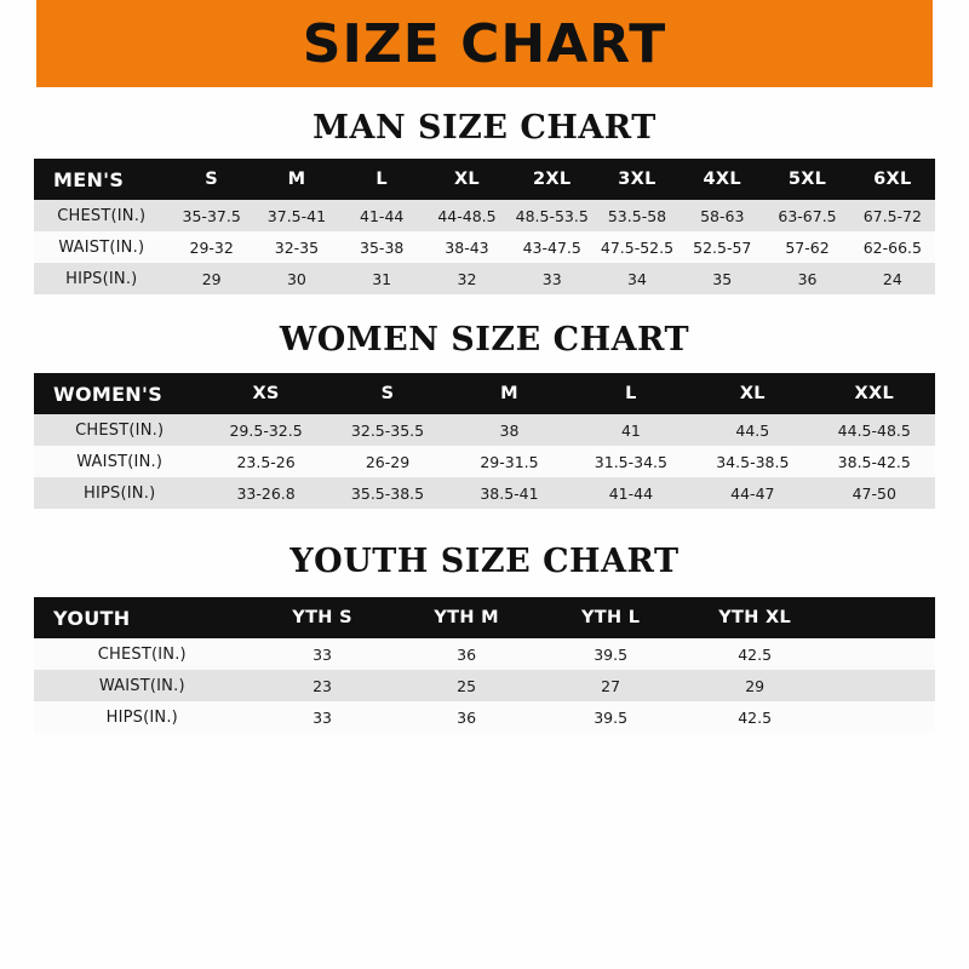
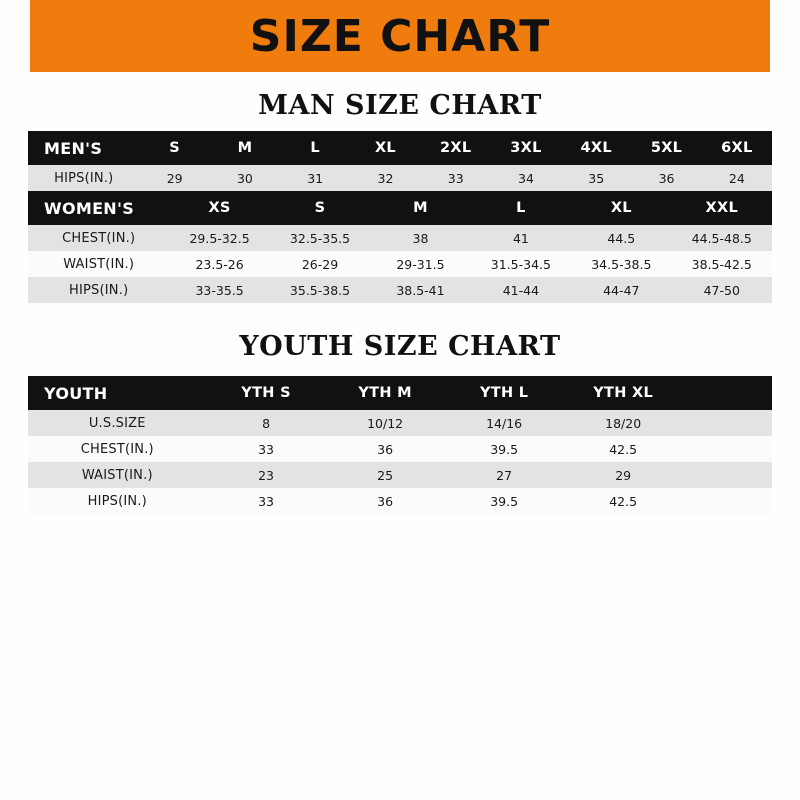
  SIZE CHART
  MAN SIZE CHART
  MEN'S	S	M	L	XL	2XL	3XL	4XL	5XL	6XL
- CHEST(IN.)	35-37.5	37.5-41	41-44	44-48.5	48.5-53.5	53.5-58	58-63	63-67.5	67.5-72
- WAIST(IN.)	29-32	32-35	35-38	38-43	43-47.5	47.5-52.5	52.5-57	57-62	62-66.5
  HIPS(IN.)	29	30	31	32	33	34	35	36	24
- WOMEN SIZE CHART
  WOMEN'S	XS	S	M	L	XL	XXL
  CHEST(IN.)	29.5-32.5	32.5-35.5	38	41	44.5	44.5-48.5
  WAIST(IN.)	23.5-26	26-29	29-31.5	31.5-34.5	34.5-38.5	38.5-42.5
- HIPS(IN.)	33-26.8	35.5-38.5	38.5-41	41-44	44-47	47-50
+ HIPS(IN.)	33-35.5	35.5-38.5	38.5-41	41-44	44-47	47-50
  YOUTH SIZE CHART
  YOUTH	YTH S	YTH M	YTH L	YTH XL
+ U.S.SIZE	8	10/12	14/16	18/20
  CHEST(IN.)	33	36	39.5	42.5
  WAIST(IN.)	23	25	27	29
  HIPS(IN.)	33	36	39.5	42.5
